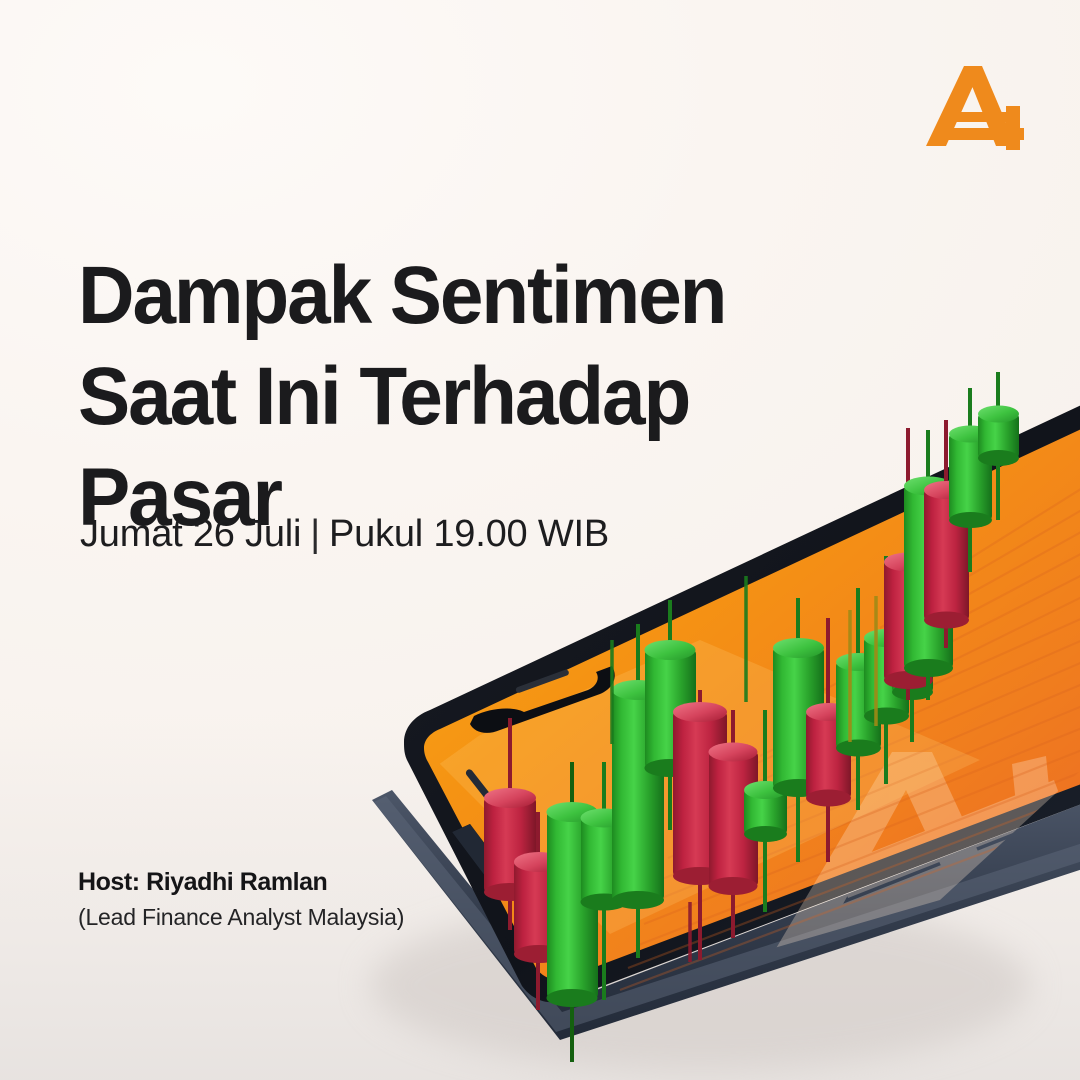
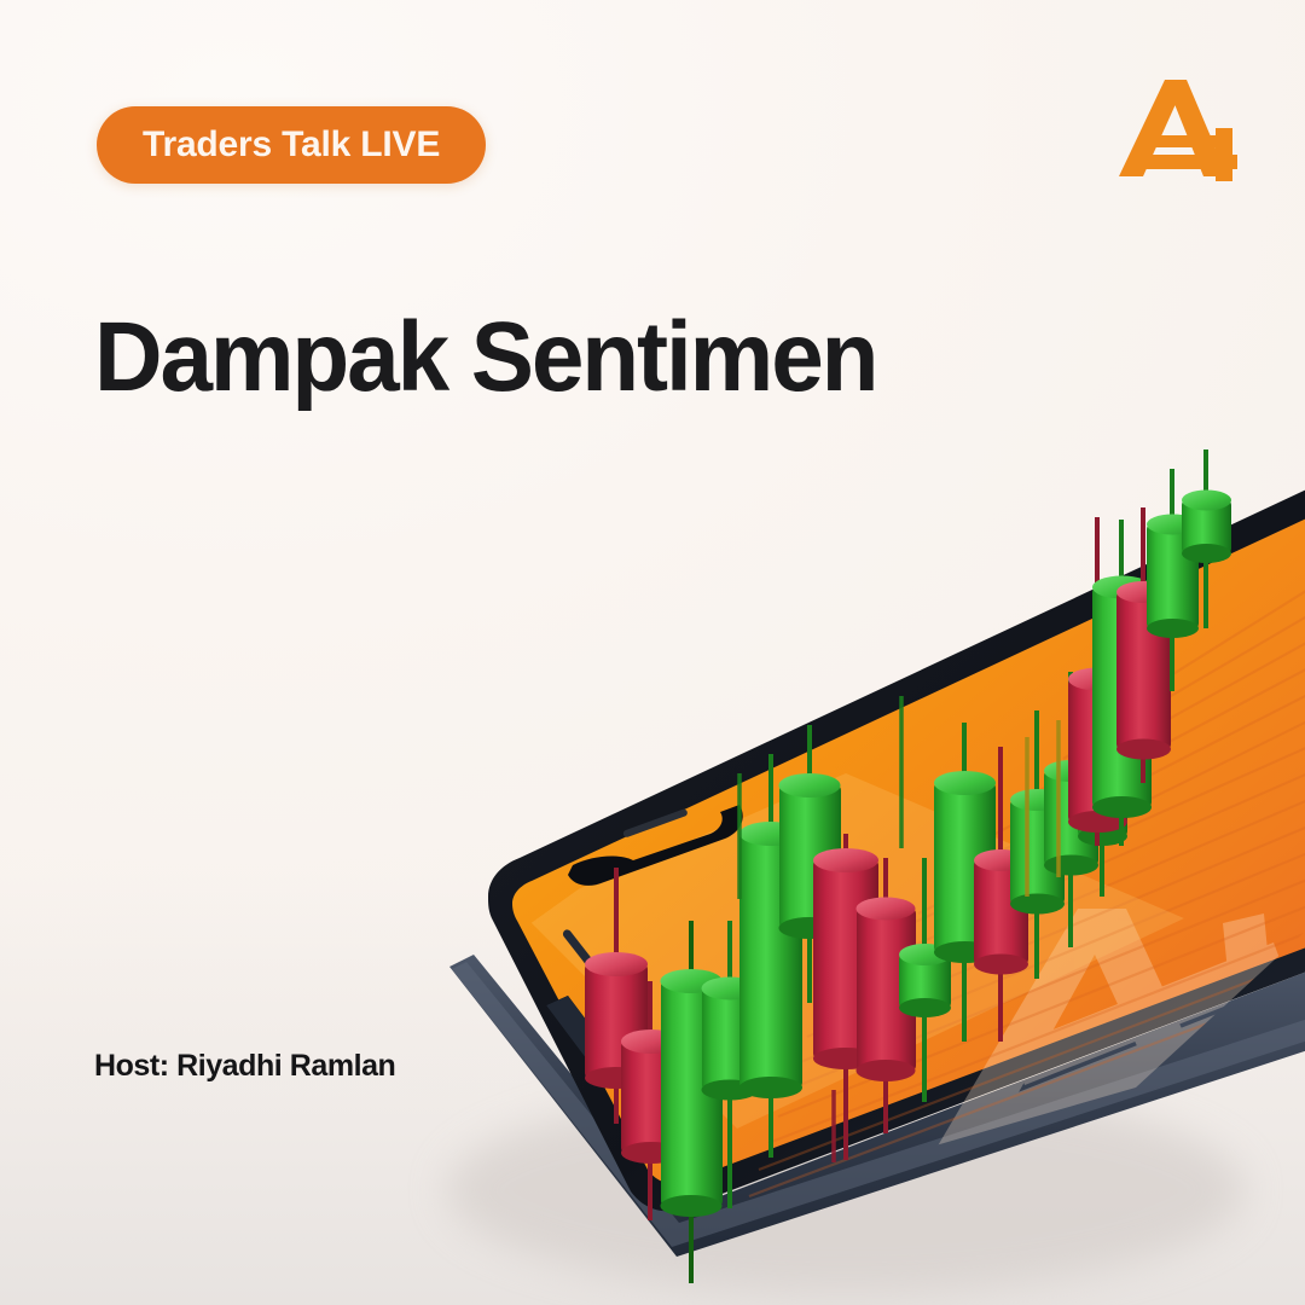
+ Traders Talk LIVE
  Dampak Sentimen
- Saat Ini Terhadap
- Pasar
- Jumat 26 Juli | Pukul 19.00 WIB
  Host: Riyadhi Ramlan
- (Lead Finance Analyst Malaysia)
